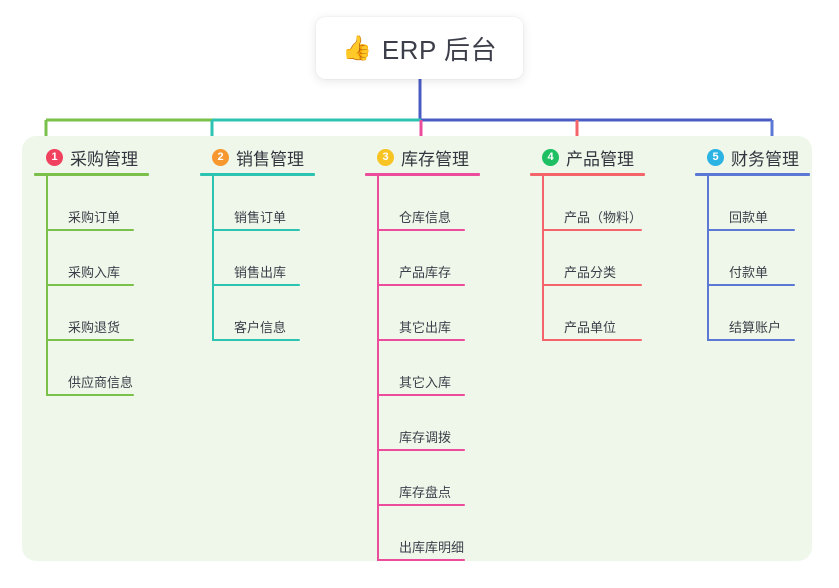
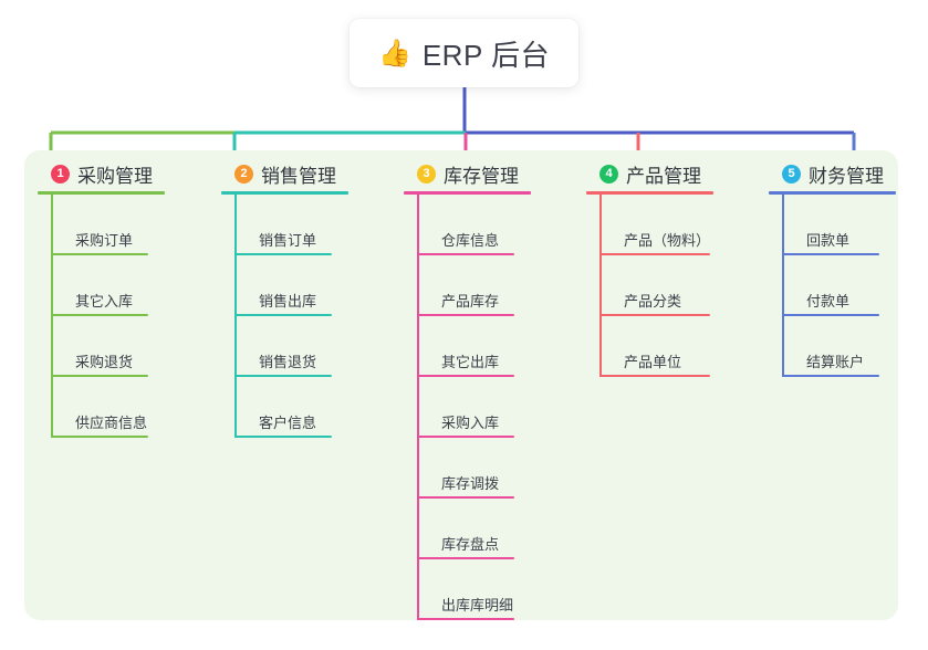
  👍
  ERP 后台
  1
  采购管理
  采购订单
- 采购入库
+ 其它入库
  采购退货
  供应商信息
  2
  销售管理
  销售订单
  销售出库
+ 销售退货
  客户信息
  3
  库存管理
  仓库信息
  产品库存
  其它出库
- 其它入库
+ 采购入库
  库存调拨
  库存盘点
  出库库明细
  4
  产品管理
  产品（物料）
  产品分类
  产品单位
  5
  财务管理
  回款单
  付款单
  结算账户
